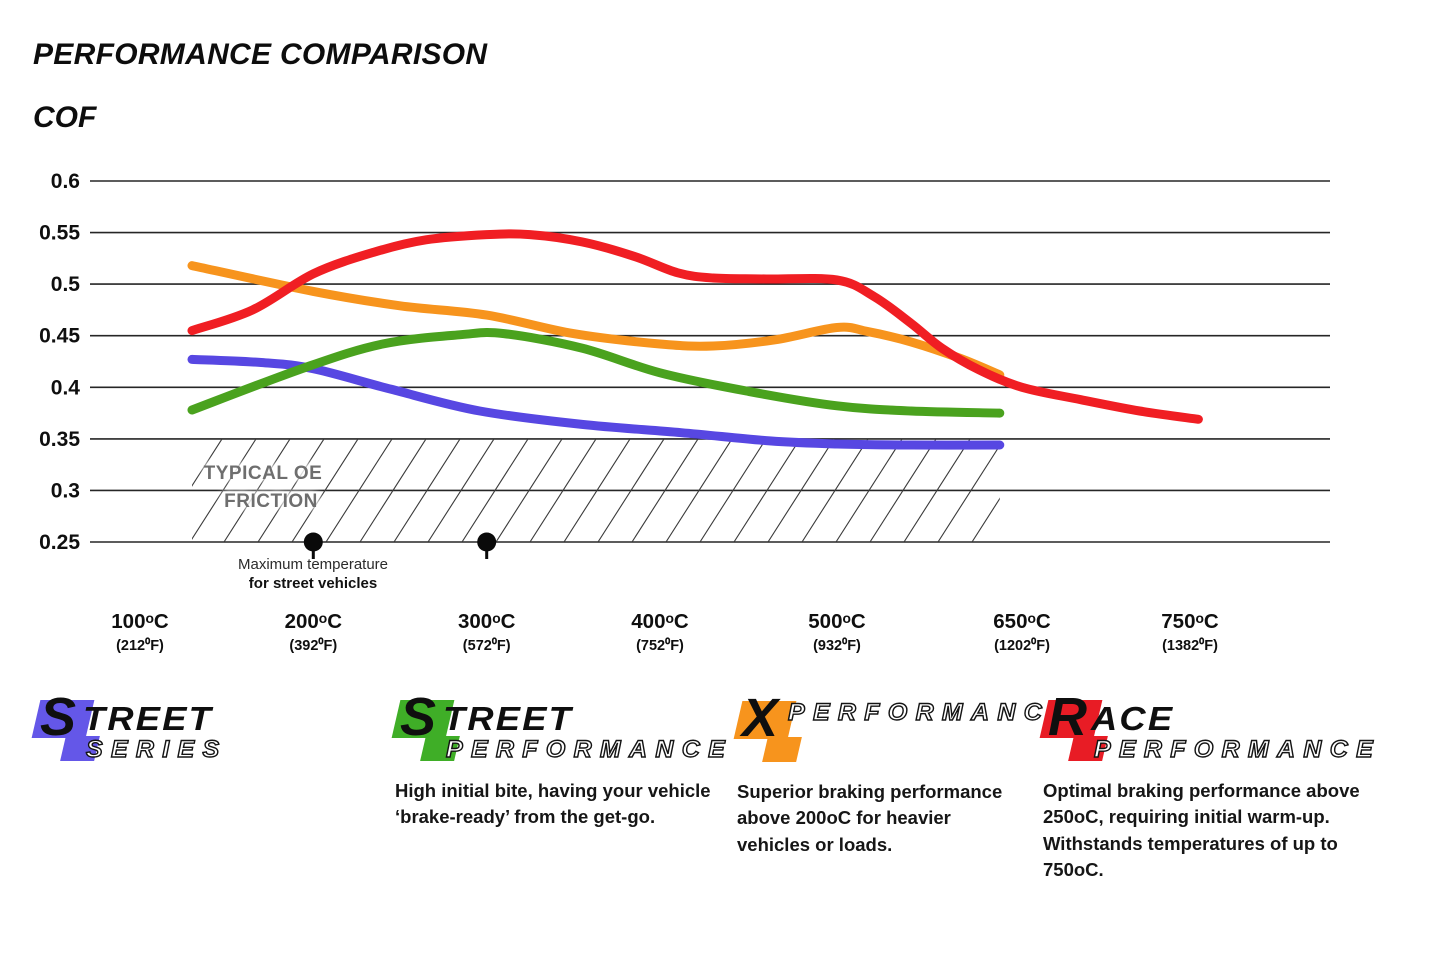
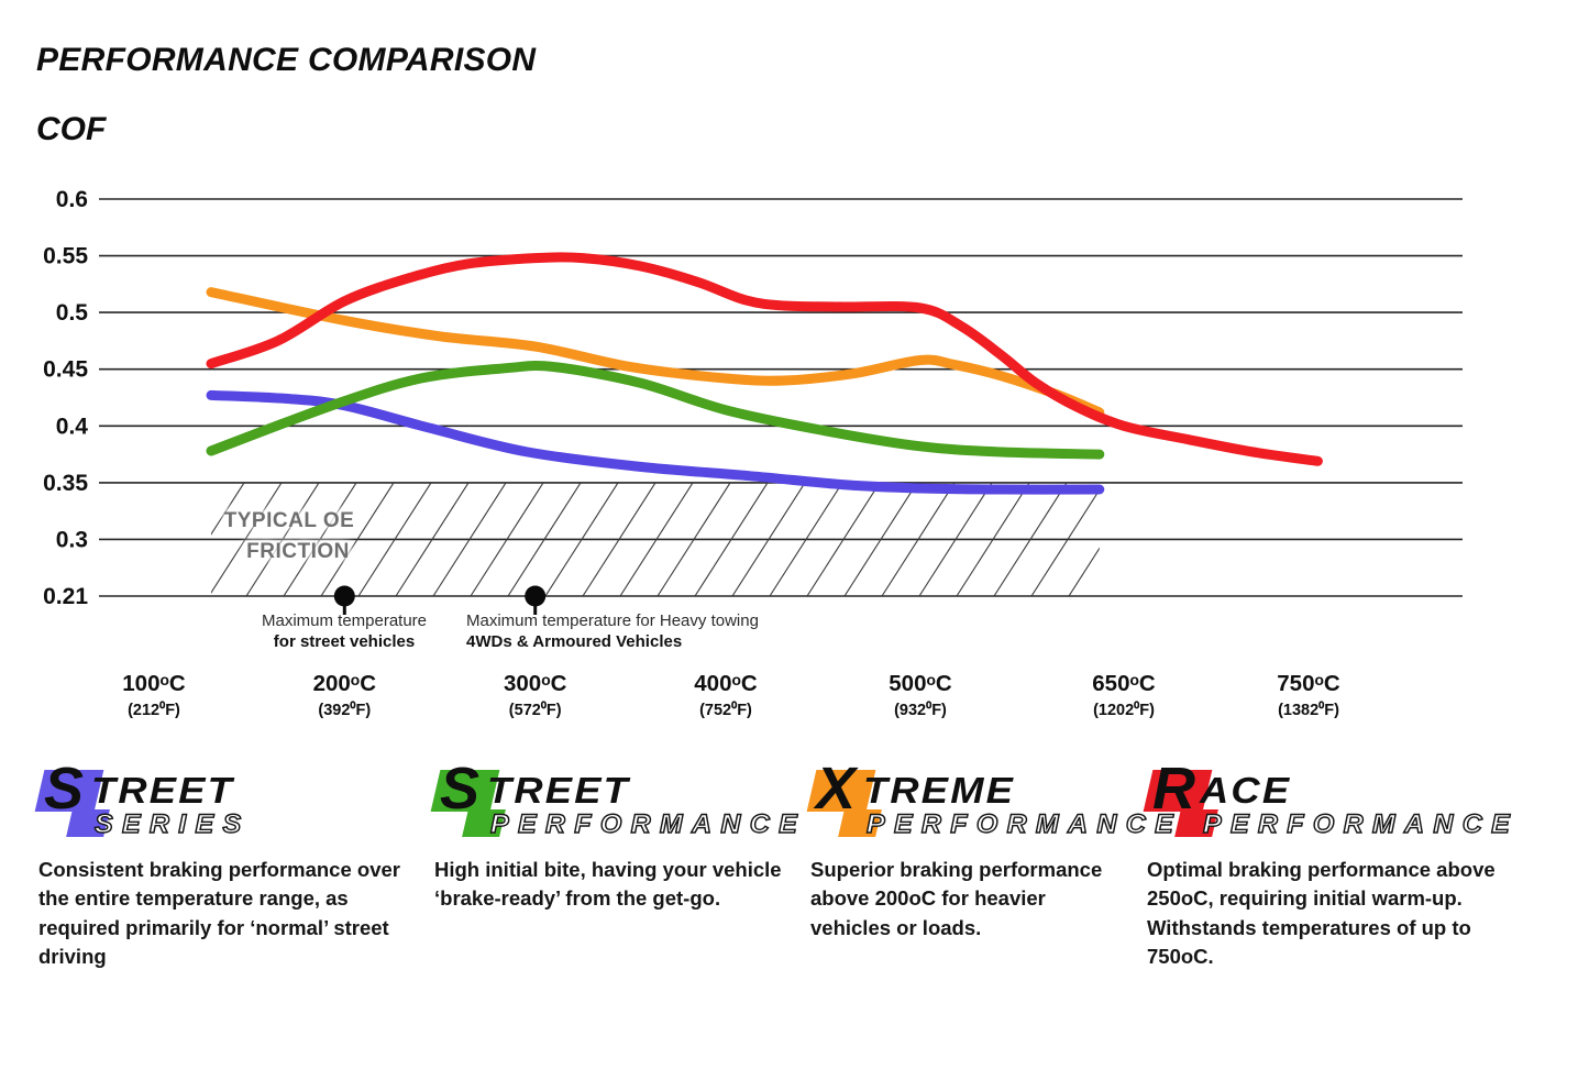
  PERFORMANCE COMPARISON
  COF
  0.6
  0.55
  0.5
  0.45
  0.4
  0.35
  0.3
- 0.25
+ 0.21
  100ᵒC
  (212⁰F)
  200ᵒC
  (392⁰F)
  300ᵒC
  (572⁰F)
  400ᵒC
  (752⁰F)
  500ᵒC
  (932⁰F)
  650ᵒC
  (1202⁰F)
  750ᵒC
  (1382⁰F)
  TYPICAL OE
  FRICTION
  Maximum temperature
  for street vehicles
+ Maximum temperature for Heavy towing
+ 4WDs & Armoured Vehicles
  S
  TREET
  SERIES
+ Consistent braking performance over the entire temperature range, as required primarily for ‘normal’ street driving
  S
  TREET
  PERFORMANCE
  High initial bite, having your vehicle ‘brake-ready’ from the get-go.
  X
+ TREME
  PERFORMANC
  Superior braking performance above 200oC for heavier vehicles or loads.
  R
  ACE
  PERFORMANCE
  Optimal braking performance above 250oC, requiring initial warm-up. Withstands temperatures of up to 750oC.
